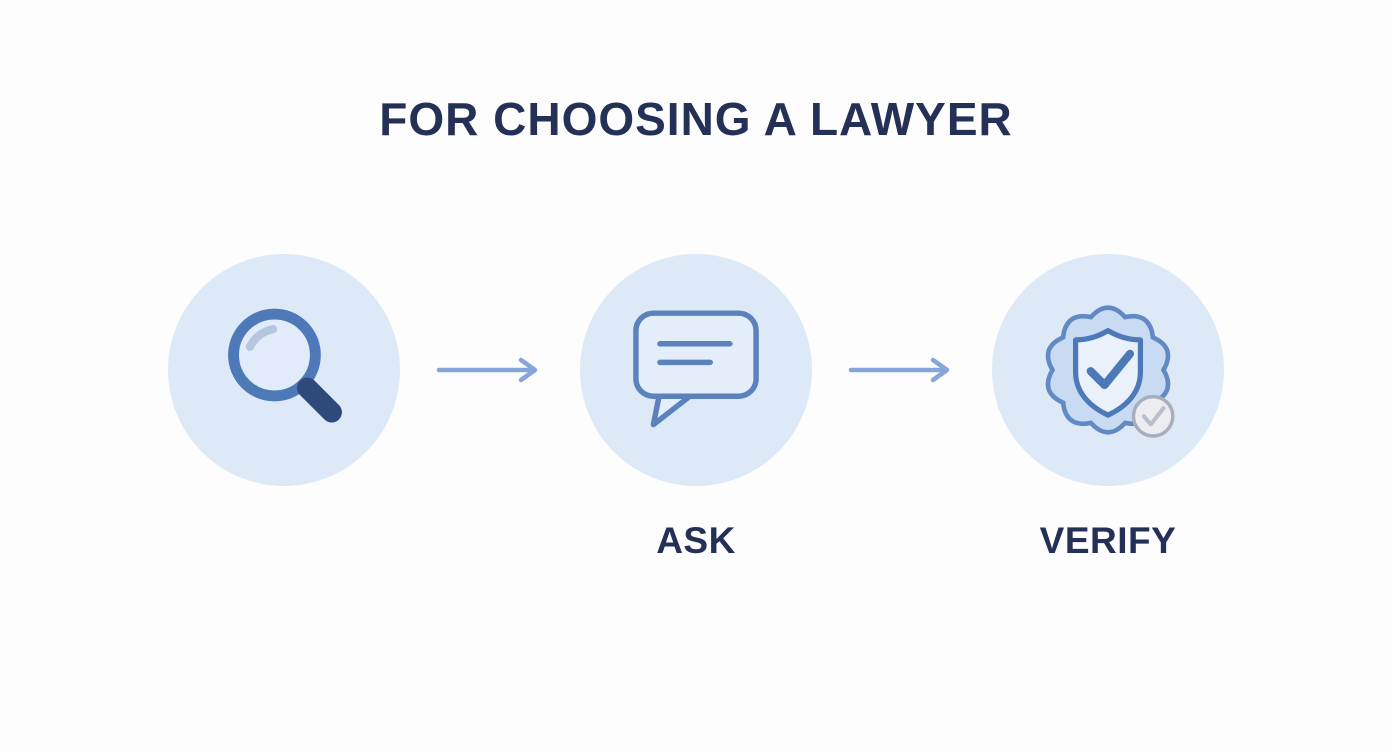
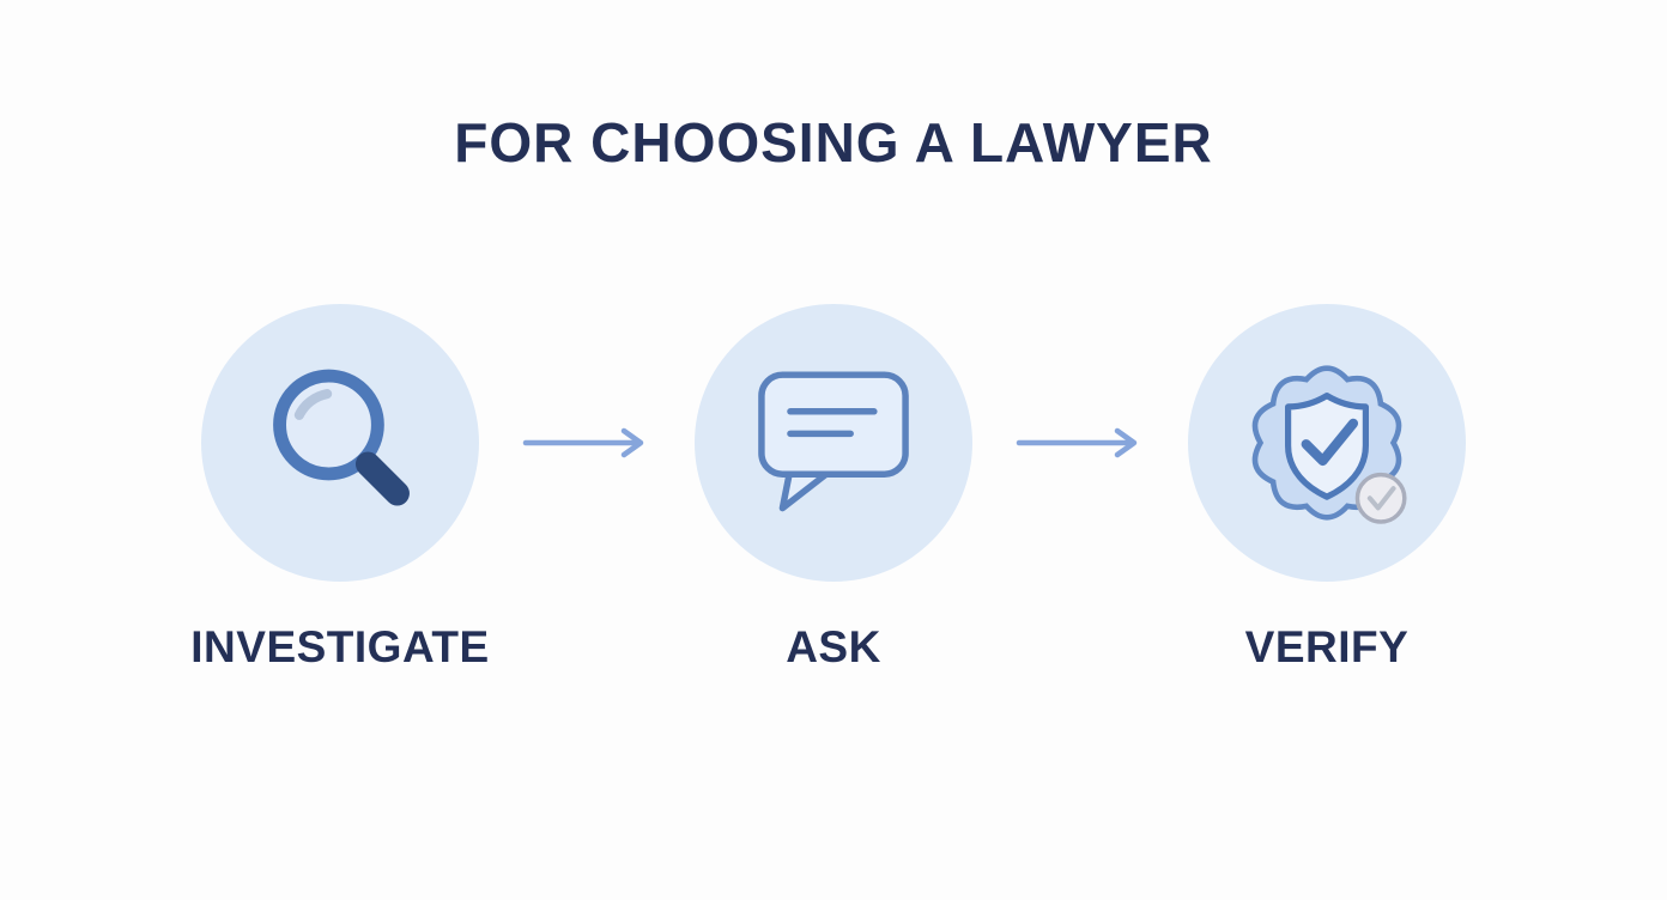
  FOR CHOOSING A LAWYER
+ INVESTIGATE
  ASK
  VERIFY
